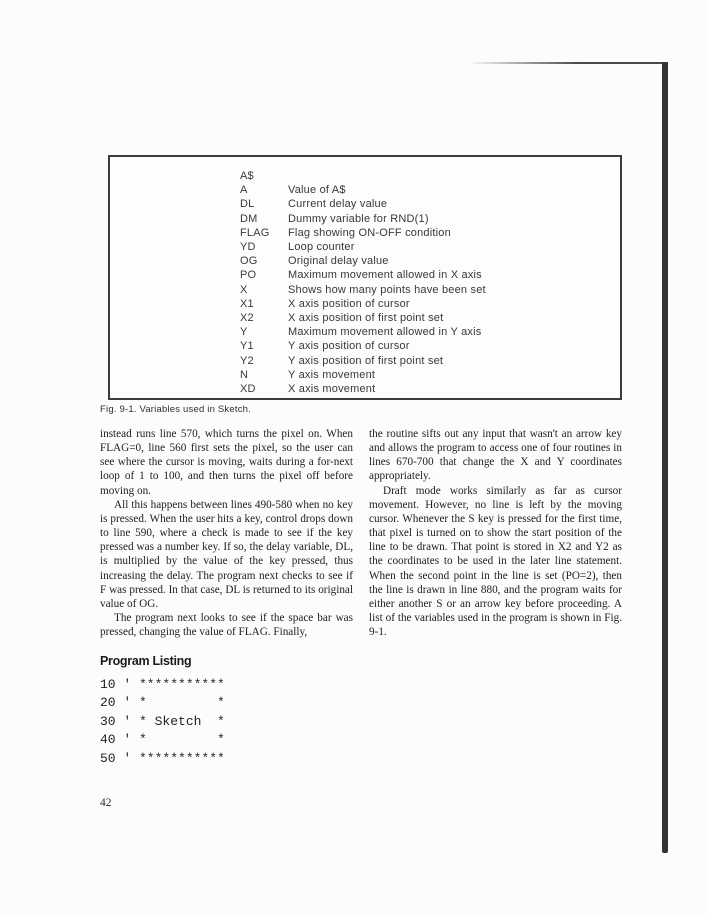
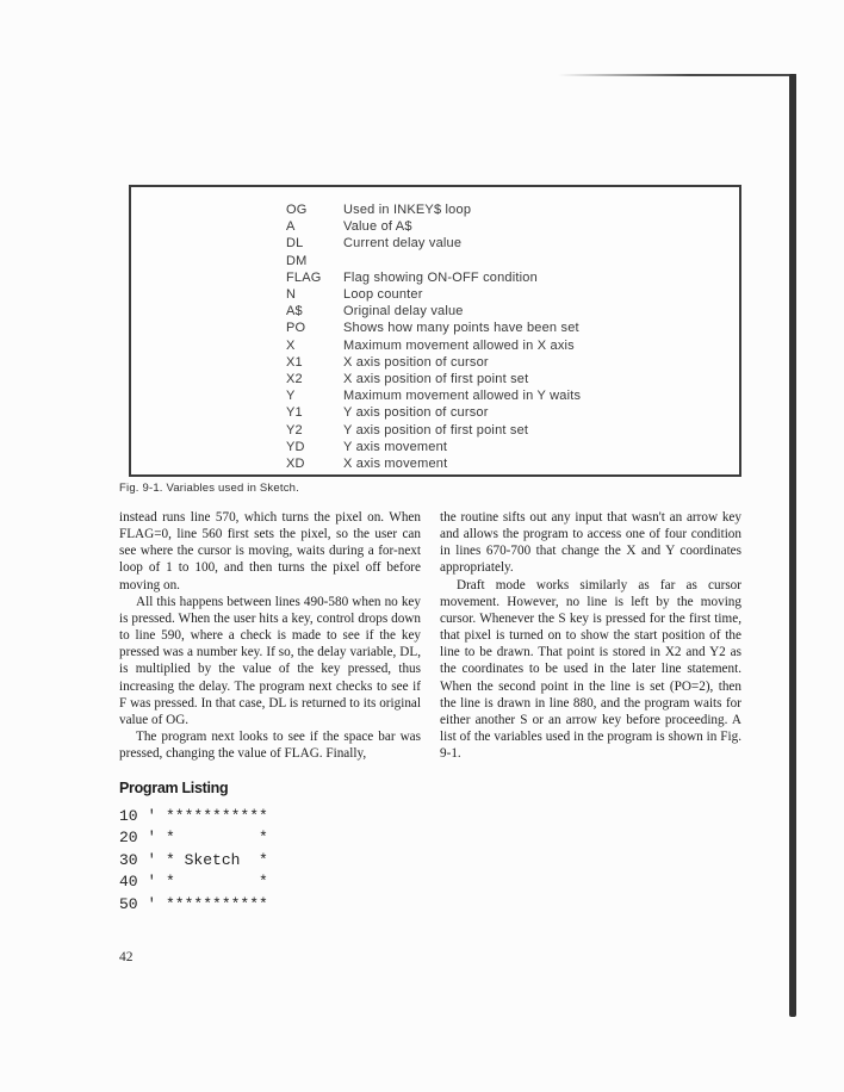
- A$
+ OG
+ Used in INKEY$ loop
  A
  Value of A$
  DL
  Current delay value
  DM
- Dummy variable for RND(1)
  FLAG
  Flag showing ON-OFF condition
- YD
+ N
  Loop counter
- OG
+ A$
  Original delay value
  PO
- Maximum movement allowed in X axis
+ Shows how many points have been set
  X
- Shows how many points have been set
+ Maximum movement allowed in X axis
  X1
  X axis position of cursor
  X2
  X axis position of first point set
  Y
- Maximum movement allowed in Y axis
+ Maximum movement allowed in Y waits
  Y1
  Y axis position of cursor
  Y2
  Y axis position of first point set
- N
+ YD
  Y axis movement
  XD
  X axis movement
  Fig. 9-1. Variables used in Sketch.
  instead runs line 570, which turns the pixel on. When FLAG=0, line 560 first sets the pixel, so the user can see where the cursor is moving, waits during a for-next loop of 1 to 100, and then turns the pixel off before moving on.
  All this happens between lines 490-580 when no key is pressed. When the user hits a key, control drops down to line 590, where a check is made to see if the key pressed was a number key. If so, the delay variable, DL, is multiplied by the value of the key pressed, thus increasing the delay. The program next checks to see if F was pressed. In that case, DL is returned to its original value of OG.
  The program next looks to see if the space bar was pressed, changing the value of FLAG. Finally,
- the routine sifts out any input that wasn't an arrow key and allows the program to access one of four routines in lines 670-700 that change the X and Y coordinates appropriately.
+ the routine sifts out any input that wasn't an arrow key and allows the program to access one of four condition in lines 670-700 that change the X and Y coordinates appropriately.
  Draft mode works similarly as far as cursor movement. However, no line is left by the moving cursor. Whenever the S key is pressed for the first time, that pixel is turned on to show the start position of the line to be drawn. That point is stored in X2 and Y2 as the coordinates to be used in the later line statement. When the second point in the line is set (PO=2), then the line is drawn in line 880, and the program waits for either another S or an arrow key before proceeding. A list of the variables used in the program is shown in Fig. 9-1.
  Program Listing
  10 ' ***********
  20 ' * *
  30 ' * Sketch *
  40 ' * *
  50 ' ***********
  42
